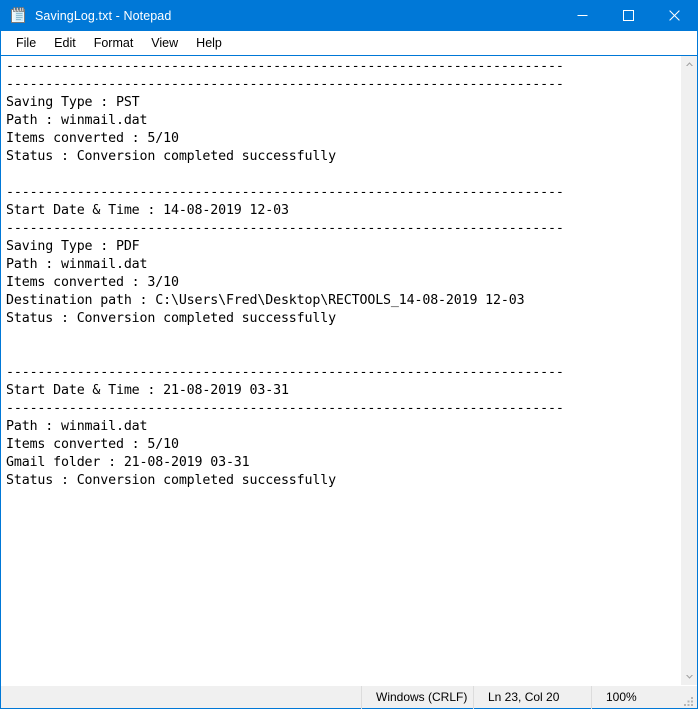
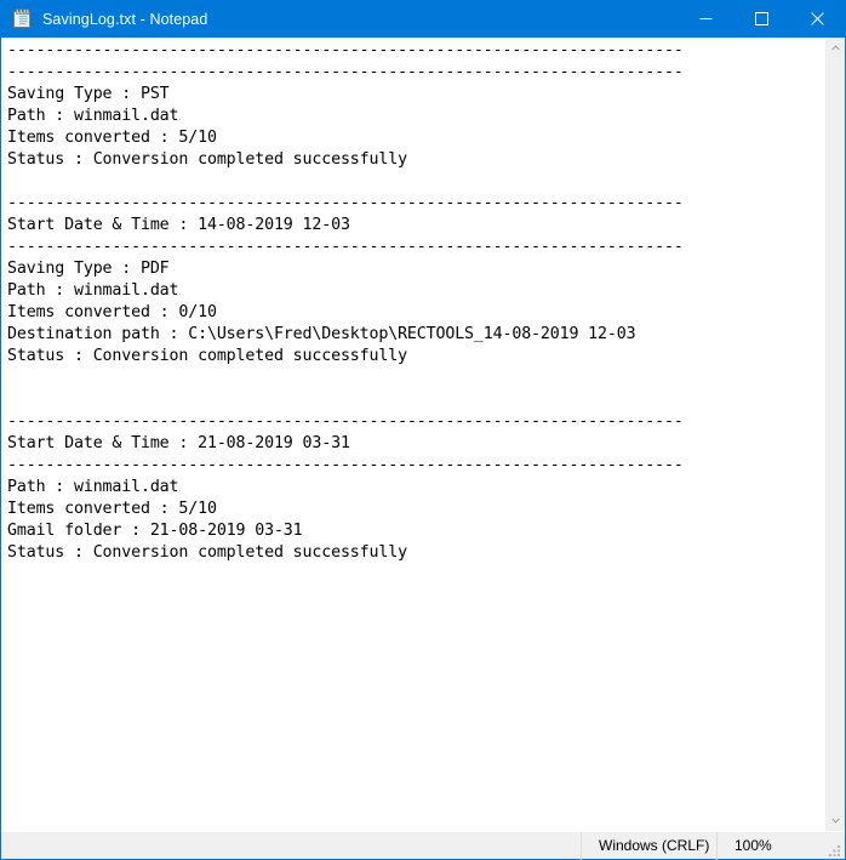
  SavingLog.txt - Notepad
- File
- Edit
- Format
- View
- Help
  -----------------------------------------------------------------------
  -----------------------------------------------------------------------
  Saving Type : PST
  Path : winmail.dat
  Items converted : 5/10
  Status : Conversion completed successfully
  -----------------------------------------------------------------------
  Start Date & Time : 14-08-2019 12-03
  -----------------------------------------------------------------------
  Saving Type : PDF
  Path : winmail.dat
- Items converted : 3/10
+ Items converted : 0/10
  Destination path : C:\Users\Fred\Desktop\RECTOOLS_14-08-2019 12-03
  Status : Conversion completed successfully
  -----------------------------------------------------------------------
  Start Date & Time : 21-08-2019 03-31
  -----------------------------------------------------------------------
  Path : winmail.dat
  Items converted : 5/10
  Gmail folder : 21-08-2019 03-31
  Status : Conversion completed successfully
  Windows (CRLF)
- Ln 23, Col 20
  100%
